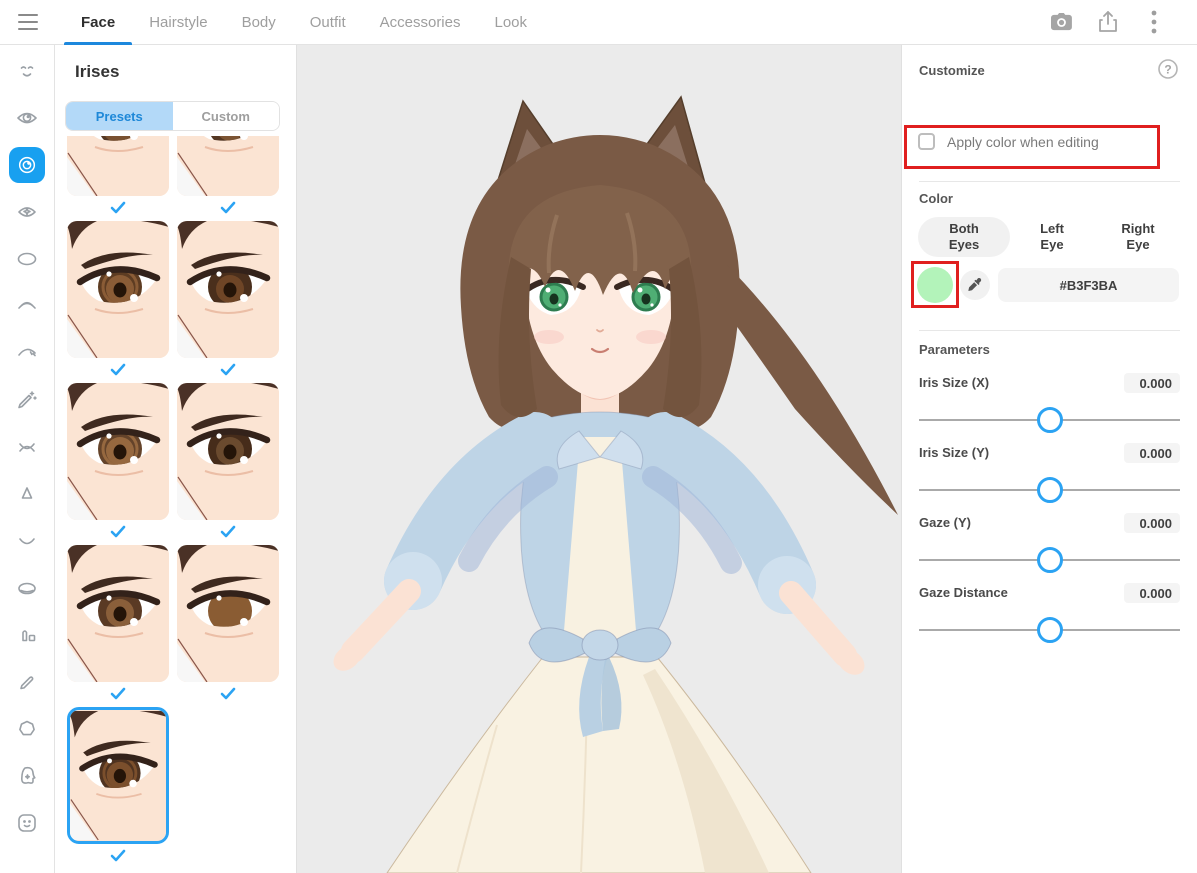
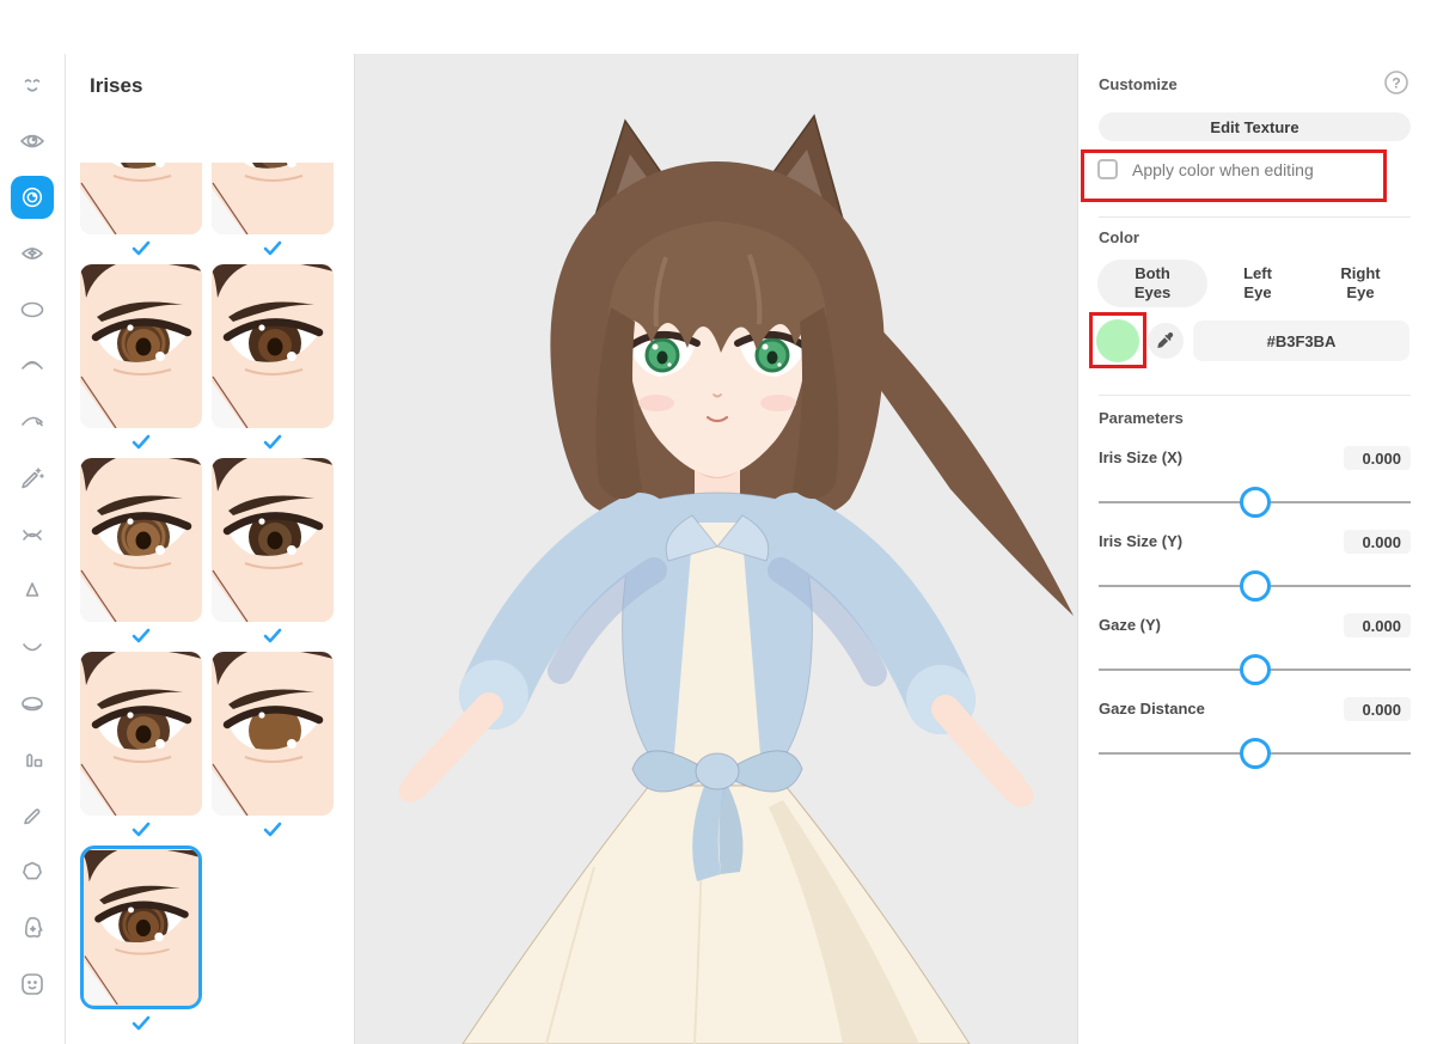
- Face
- Hairstyle
- Body
- Outfit
- Accessories
- Look
  Irises
- Presets
- Custom
  Customize
  ?
+ Edit Texture
  Apply color when editing
  Color
  Both
  Eyes
  Left
  Eye
  Right
  Eye
  #B3F3BA
  Parameters
  Iris Size (X)
  0.000
  Iris Size (Y)
  0.000
  Gaze (Y)
  0.000
  Gaze Distance
  0.000
